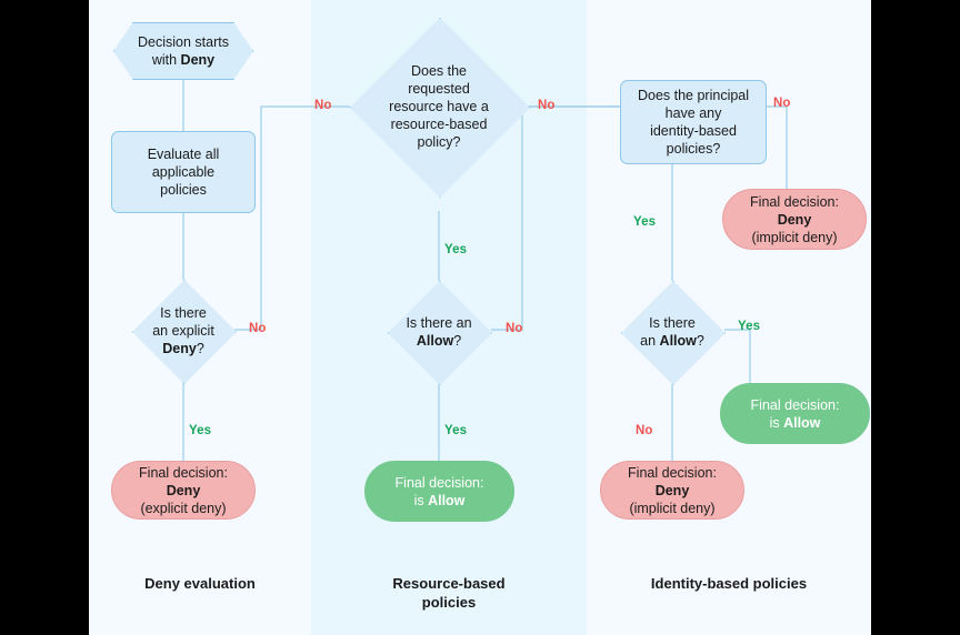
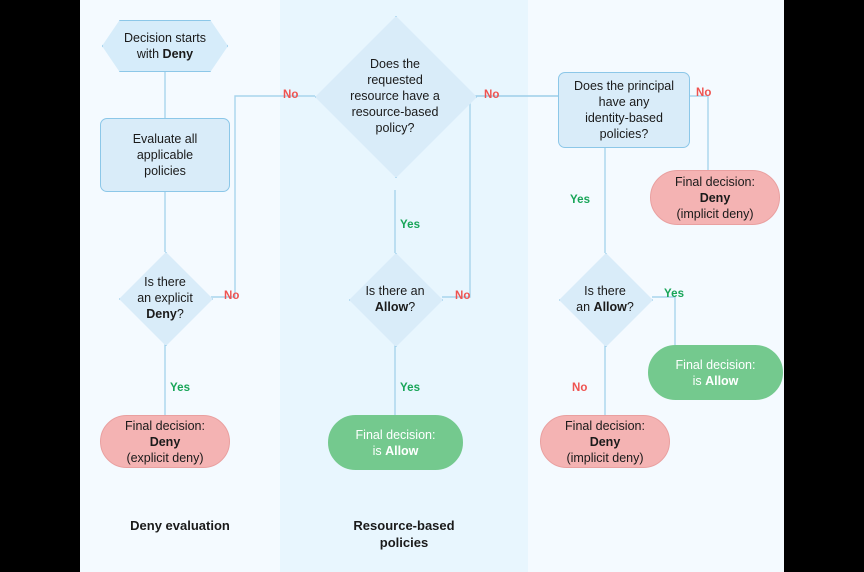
  Decision starts
  with Deny
  Evaluate all
  applicable
  policies
  Is there
  an explicit
  Deny?
  Final decision:
  Deny
  (explicit deny)
  No
  Yes
  Does the
  requested
  resource have a
  resource-based
  policy?
  Is there an
  Allow?
  Final decision:
  is Allow
  No
  No
  Yes
  No
  Yes
  Does the principal
  have any
  identity-based
  policies?
  Final decision:
  Deny
  (implicit deny)
  Is there
  an Allow?
  Final decision:
  is Allow
  Final decision:
  Deny
  (implicit deny)
  No
  Yes
  Yes
  No
  Deny evaluation
  Resource-based
  policies
- Identity-based policies
